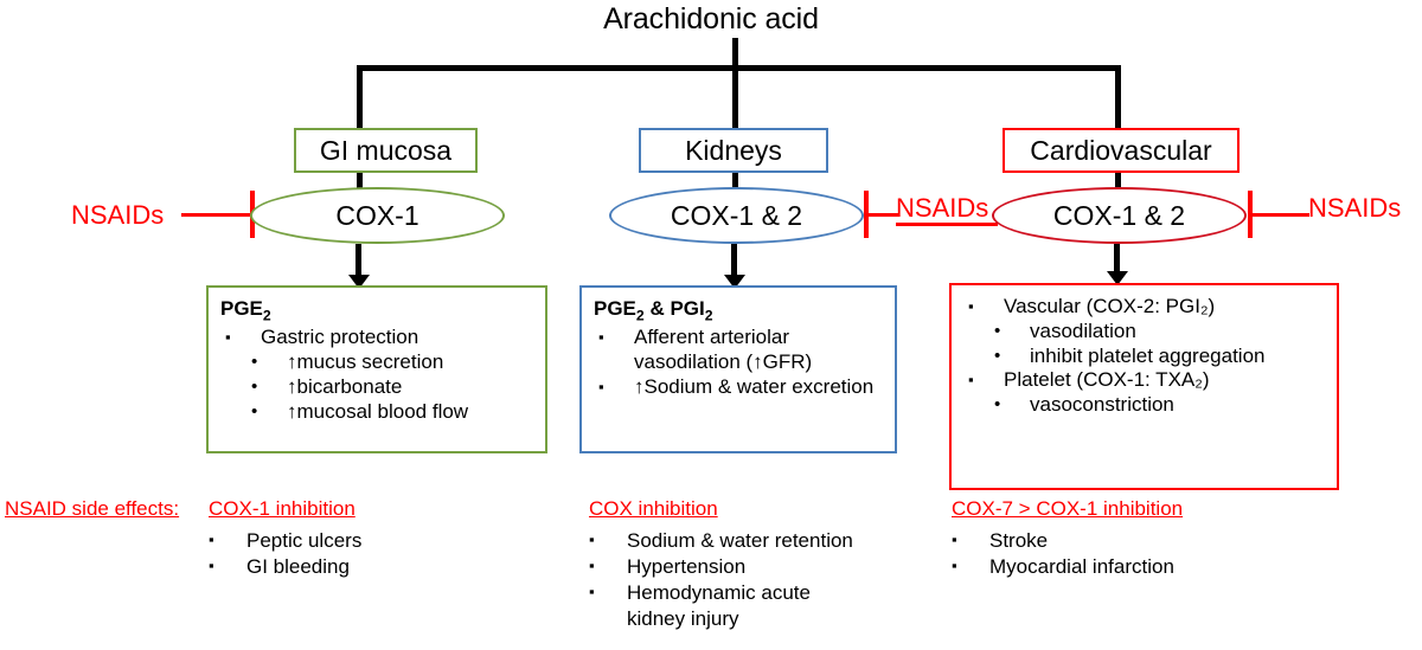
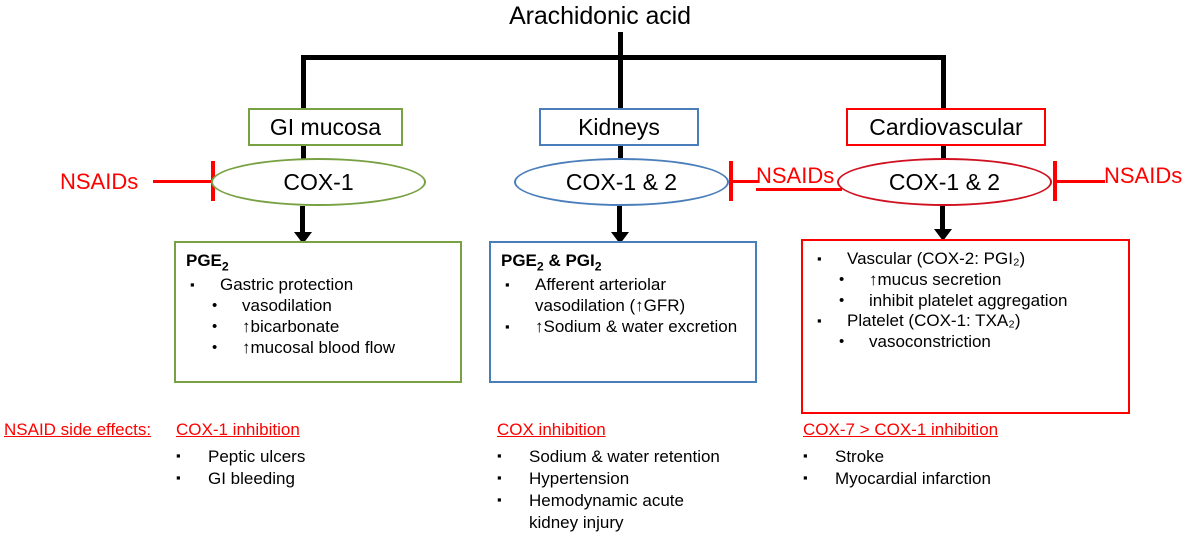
  Arachidonic acid
  GI mucosa
  Kidneys
  Cardiovascular
  COX-1
  COX-1 & 2
  COX-1 & 2
  NSAIDs
  NSAIDs
  NSAIDs
  PGE2
  ▪
  Gastric protection
  •
- ↑mucus secretion
+ vasodilation
  •
  ↑bicarbonate
  •
  ↑mucosal blood flow
  PGE2 & PGI2
  ▪
  Afferent arteriolar vasodilation (↑GFR)
  ▪
  ↑Sodium & water excretion
  ▪
  Vascular (COX-2: PGI₂)
  •
- vasodilation
+ ↑mucus secretion
  •
  inhibit platelet aggregation
  ▪
  Platelet (COX-1: TXA₂)
  •
  vasoconstriction
  NSAID side effects:
  COX-1 inhibition
  ▪
  Peptic ulcers
  ▪
  GI bleeding
  COX inhibition
  ▪
  Sodium & water retention
  ▪
  Hypertension
  ▪
  Hemodynamic acute kidney injury
  COX-7 > COX-1 inhibition
  ▪
  Stroke
  ▪
  Myocardial infarction
